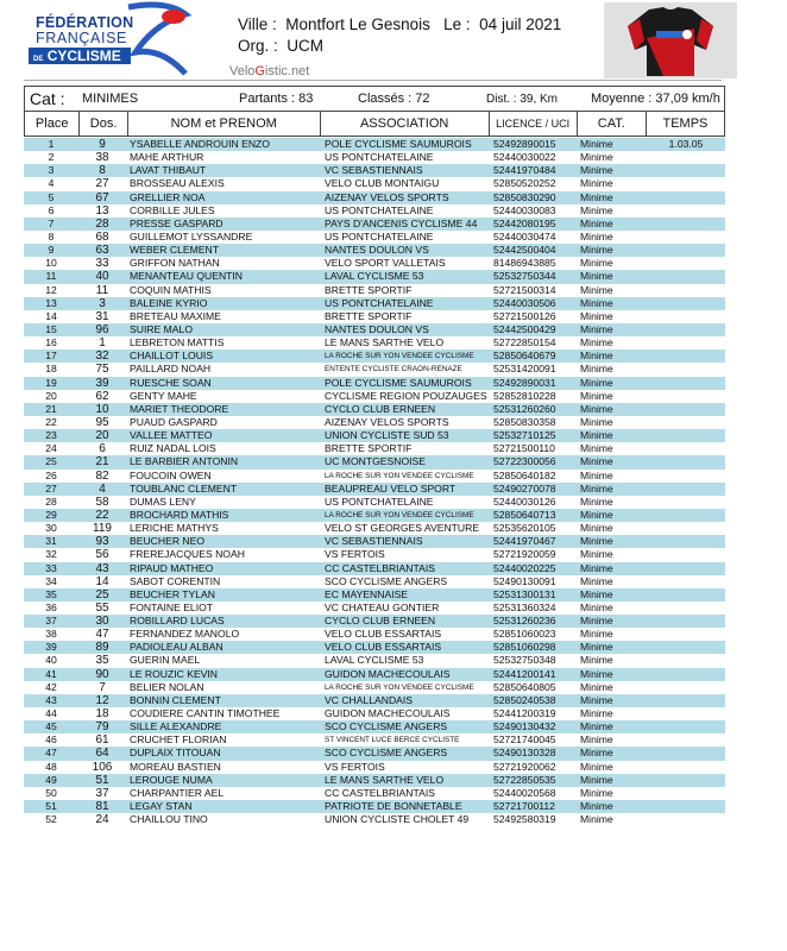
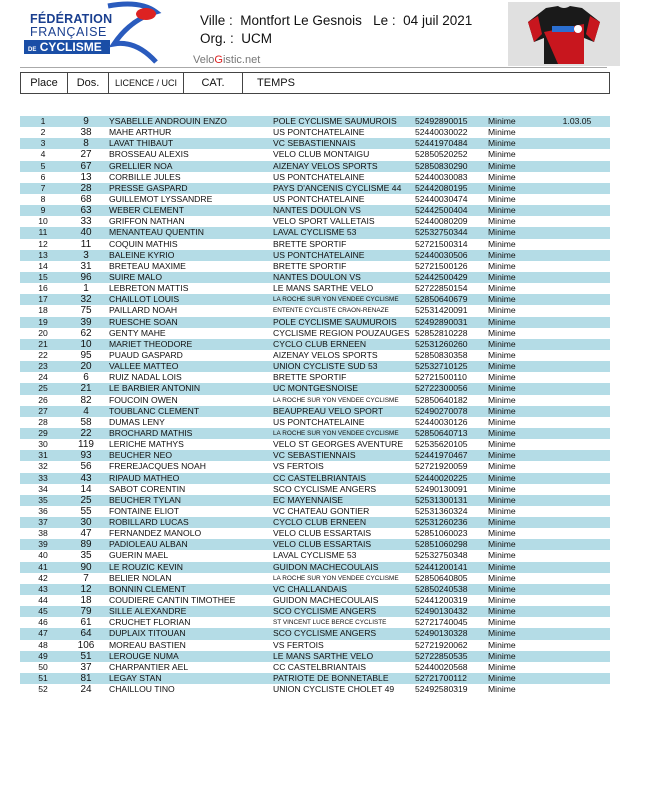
  FÉDÉRATION
  FRANÇAISE
  CYCLISME
  Ville : Montfort Le Gesnois Le : 04 juil 2021
  Org. : UCM
  VeloGistic.net
- Cat :
- MINIMES
- Partants : 83
- Classés : 72
- Dist. : 39, Km
- Moyenne : 37,09 km/h
  Place
  Dos.
- NOM et PRENOM
- ASSOCIATION
  LICENCE / UCI
  CAT.
  TEMPS
  1
  9
  YSABELLE ANDROUIN ENZO
  POLE CYCLISME SAUMUROIS
  52492890015
  Minime
  1.03.05
  2
  38
  MAHE ARTHUR
  US PONTCHATELAINE
  52440030022
  Minime
  3
  8
  LAVAT THIBAUT
  VC SEBASTIENNAIS
  52441970484
  Minime
  4
  27
  BROSSEAU ALEXIS
  VELO CLUB MONTAIGU
  52850520252
  Minime
  5
  67
  GRELLIER NOA
  AIZENAY VELOS SPORTS
  52850830290
  Minime
  6
  13
  CORBILLE JULES
  US PONTCHATELAINE
  52440030083
  Minime
  7
  28
  PRESSE GASPARD
  PAYS D'ANCENIS CYCLISME 44
  52442080195
  Minime
  8
  68
  GUILLEMOT LYSSANDRE
  US PONTCHATELAINE
  52440030474
  Minime
  9
  63
  WEBER CLEMENT
  NANTES DOULON VS
  52442500404
  Minime
  10
  33
  GRIFFON NATHAN
  VELO SPORT VALLETAIS
- 81486943885
+ 52440080209
  Minime
  11
  40
  MENANTEAU QUENTIN
  LAVAL CYCLISME 53
  52532750344
  Minime
  12
  11
  COQUIN MATHIS
  BRETTE SPORTIF
  52721500314
  Minime
  13
  3
  BALEINE KYRIO
  US PONTCHATELAINE
  52440030506
  Minime
  14
  31
  BRETEAU MAXIME
  BRETTE SPORTIF
  52721500126
  Minime
  15
  96
  SUIRE MALO
  NANTES DOULON VS
  52442500429
  Minime
  16
  1
  LEBRETON MATTIS
  LE MANS SARTHE VELO
  52722850154
  Minime
  17
  32
  CHAILLOT LOUIS
  52850640679
  Minime
  18
  75
  PAILLARD NOAH
  52531420091
  Minime
  19
  39
  RUESCHE SOAN
  POLE CYCLISME SAUMUROIS
  52492890031
  Minime
  20
  62
  GENTY MAHE
  CYCLISME REGION POUZAUGES
  52852810228
  Minime
  21
  10
  MARIET THEODORE
  CYCLO CLUB ERNEEN
  52531260260
  Minime
  22
  95
  PUAUD GASPARD
  AIZENAY VELOS SPORTS
  52850830358
  Minime
  23
  20
  VALLEE MATTEO
  UNION CYCLISTE SUD 53
  52532710125
  Minime
  24
  6
  RUIZ NADAL LOIS
  BRETTE SPORTIF
  52721500110
  Minime
  25
  21
  LE BARBIER ANTONIN
  UC MONTGESNOISE
  52722300056
  Minime
  26
  82
  FOUCOIN OWEN
  52850640182
  Minime
  27
  4
  TOUBLANC CLEMENT
  BEAUPREAU VELO SPORT
  52490270078
  Minime
  28
  58
  DUMAS LENY
  US PONTCHATELAINE
  52440030126
  Minime
  29
  22
  BROCHARD MATHIS
  52850640713
  Minime
  30
  119
  LERICHE MATHYS
  VELO ST GEORGES AVENTURE
  52535620105
  Minime
  31
  93
  BEUCHER NEO
  VC SEBASTIENNAIS
  52441970467
  Minime
  32
  56
  FREREJACQUES NOAH
  VS FERTOIS
  52721920059
  Minime
  33
  43
  RIPAUD MATHEO
  CC CASTELBRIANTAIS
  52440020225
  Minime
  34
  14
  SABOT CORENTIN
  SCO CYCLISME ANGERS
  52490130091
  Minime
  35
  25
  BEUCHER TYLAN
  EC MAYENNAISE
  52531300131
  Minime
  36
  55
  FONTAINE ELIOT
  VC CHATEAU GONTIER
  52531360324
  Minime
  37
  30
  ROBILLARD LUCAS
  CYCLO CLUB ERNEEN
  52531260236
  Minime
  38
  47
  FERNANDEZ MANOLO
  VELO CLUB ESSARTAIS
  52851060023
  Minime
  39
  89
  PADIOLEAU ALBAN
  VELO CLUB ESSARTAIS
  52851060298
  Minime
  40
  35
  GUERIN MAEL
  LAVAL CYCLISME 53
  52532750348
  Minime
  41
  90
  LE ROUZIC KEVIN
  GUIDON MACHECOULAIS
  52441200141
  Minime
  42
  7
  BELIER NOLAN
  52850640805
  Minime
  43
  12
  BONNIN CLEMENT
  VC CHALLANDAIS
  52850240538
  Minime
  44
  18
  COUDIERE CANTIN TIMOTHEE
  GUIDON MACHECOULAIS
  52441200319
  Minime
  45
  79
  SILLE ALEXANDRE
  SCO CYCLISME ANGERS
  52490130432
  Minime
  46
  61
  CRUCHET FLORIAN
  52721740045
  Minime
  47
  64
  DUPLAIX TITOUAN
  SCO CYCLISME ANGERS
  52490130328
  Minime
  48
  106
  MOREAU BASTIEN
  VS FERTOIS
  52721920062
  Minime
  49
  51
  LEROUGE NUMA
  LE MANS SARTHE VELO
  52722850535
  Minime
  50
  37
  CHARPANTIER AEL
  CC CASTELBRIANTAIS
  52440020568
  Minime
  51
  81
  LEGAY STAN
  PATRIOTE DE BONNETABLE
  52721700112
  Minime
  52
  24
  CHAILLOU TINO
  UNION CYCLISTE CHOLET 49
  52492580319
  Minime
